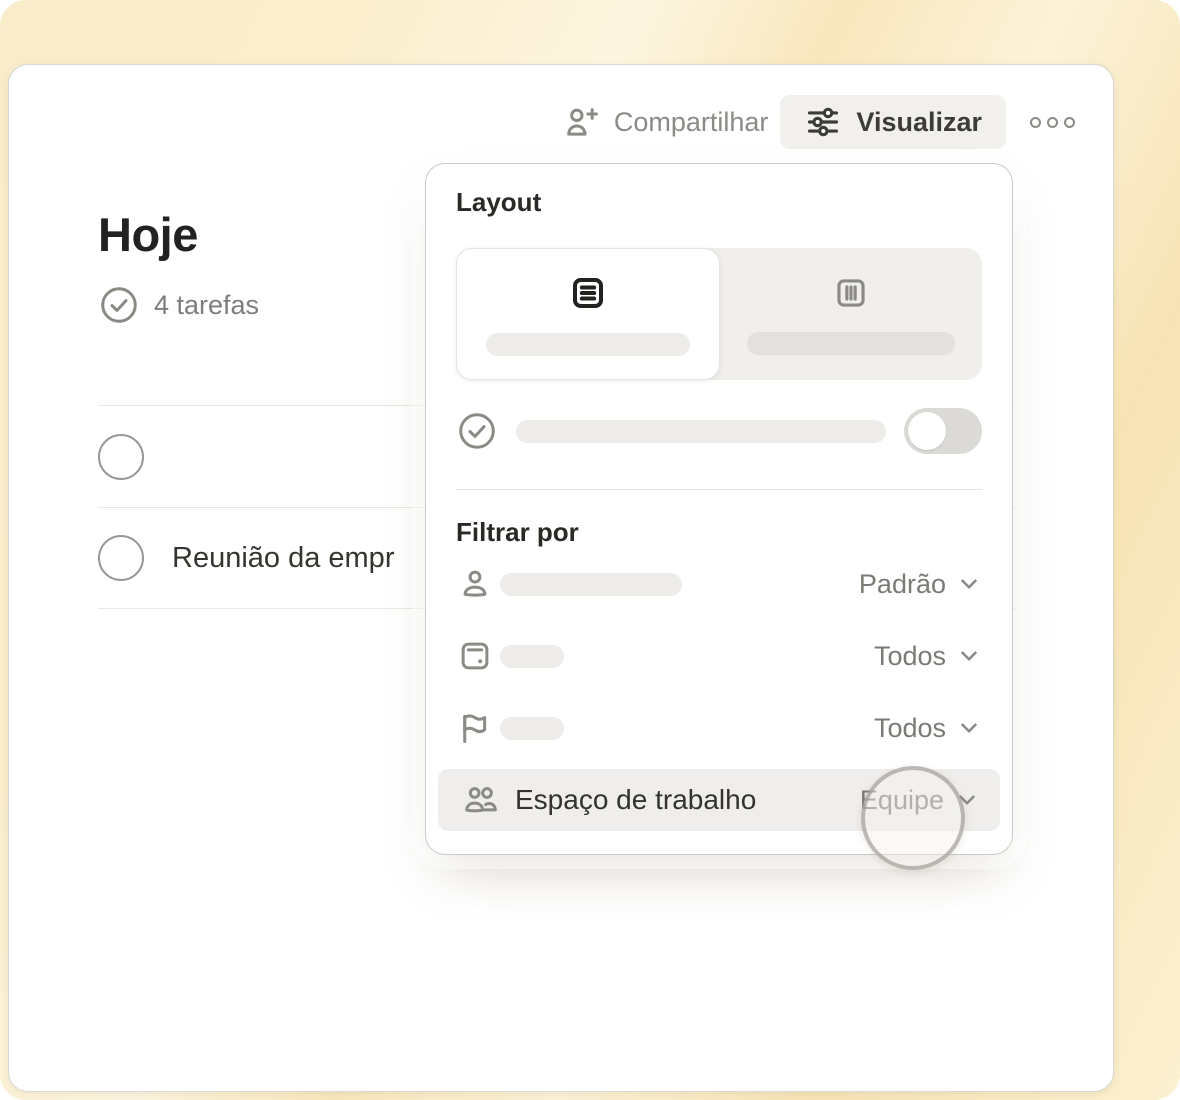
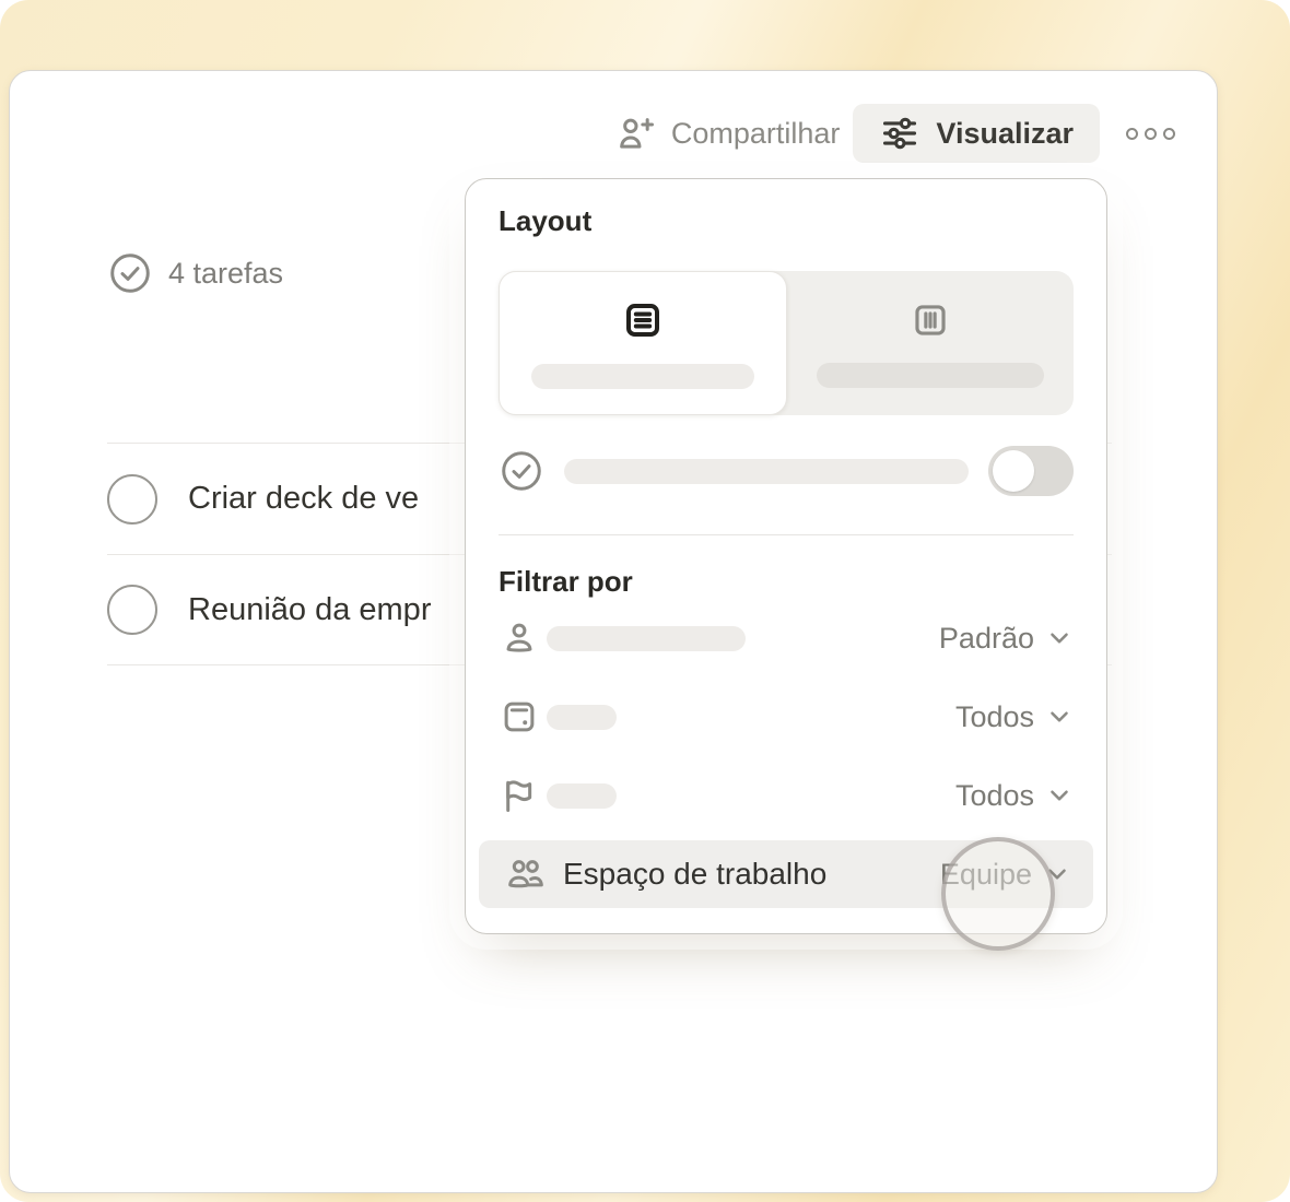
  Compartilhar
  Visualizar
- Hoje
  4 tarefas
+ Criar deck de ve
  Reunião da empr
  Layout
  Filtrar por
  Padrão
  Todos
  Todos
  Espaço de trabalho
  Equipe
